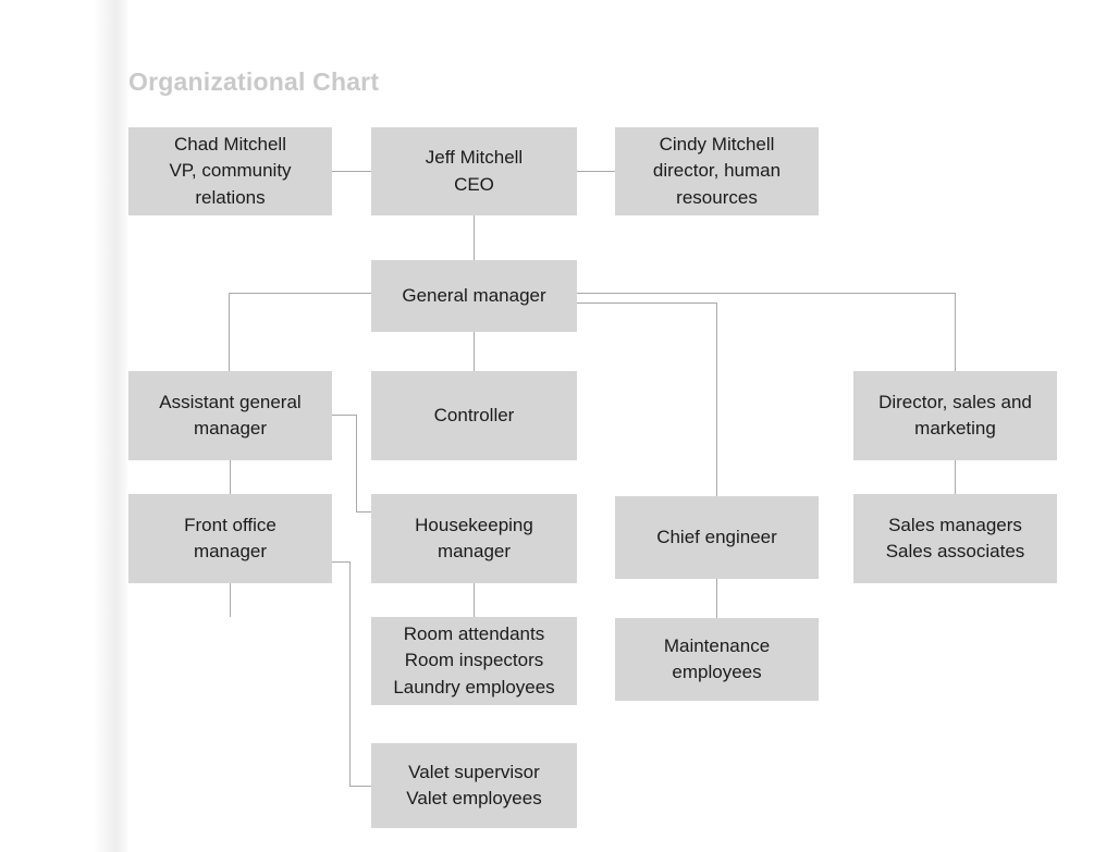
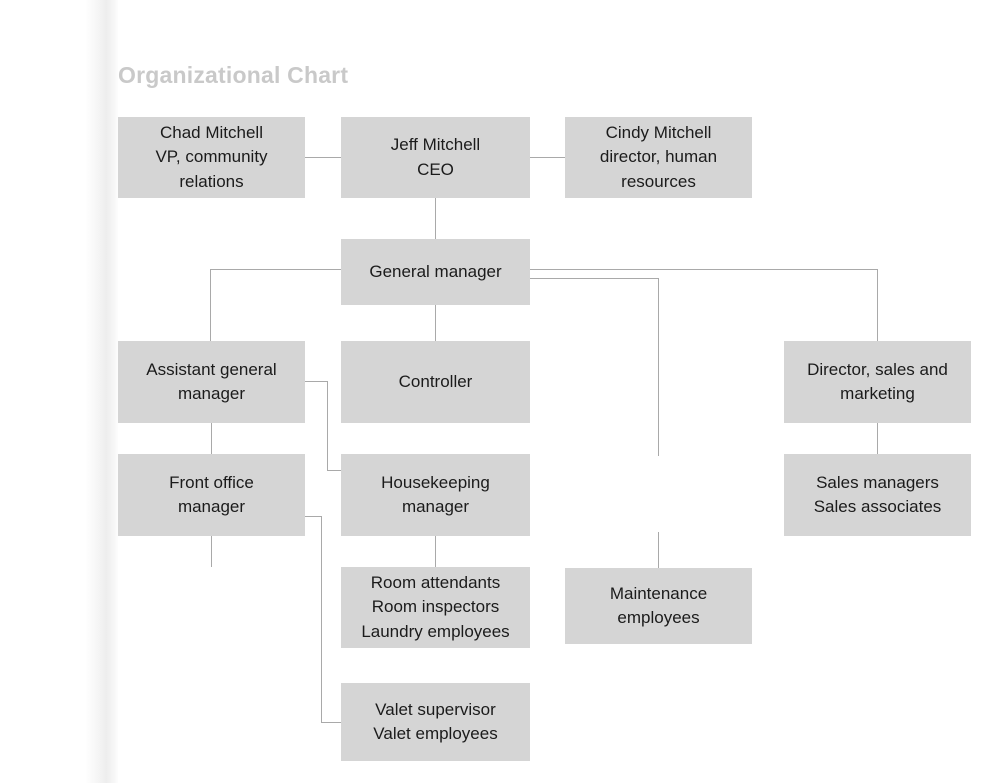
  Organizational Chart
  Chad Mitchell
  VP, community
  relations
  Jeff Mitchell
  CEO
  Cindy Mitchell
  director, human
  resources
  General manager
  Assistant general
  manager
  Controller
  Director, sales and
  marketing
  Front office
  manager
  Housekeeping
  manager
- Chief engineer
  Sales managers
  Sales associates
  Room attendants
  Room inspectors
  Laundry employees
  Maintenance
  employees
  Valet supervisor
  Valet employees
